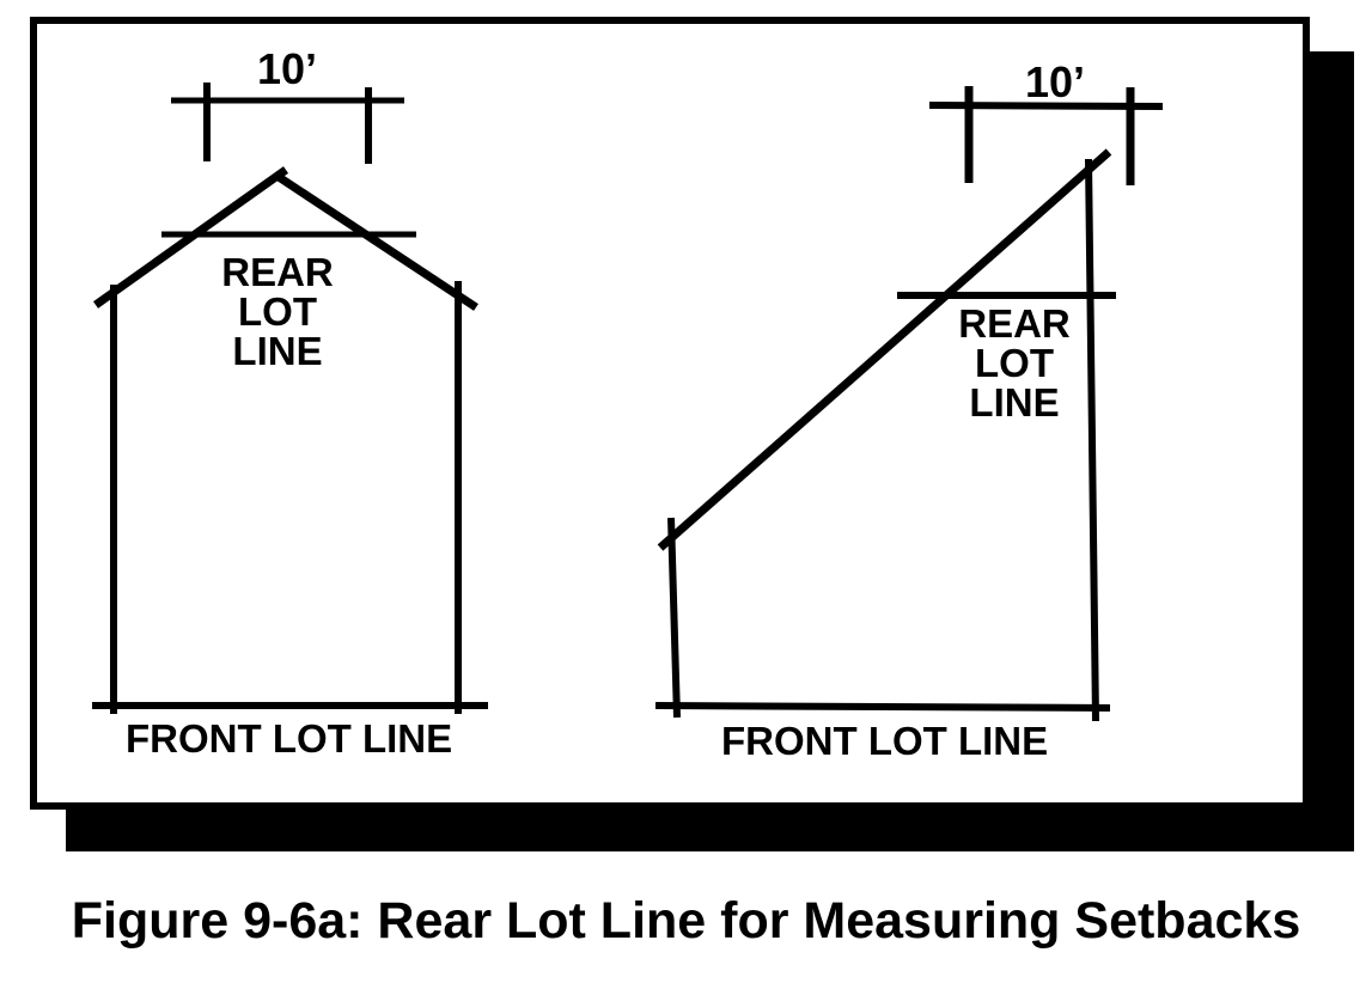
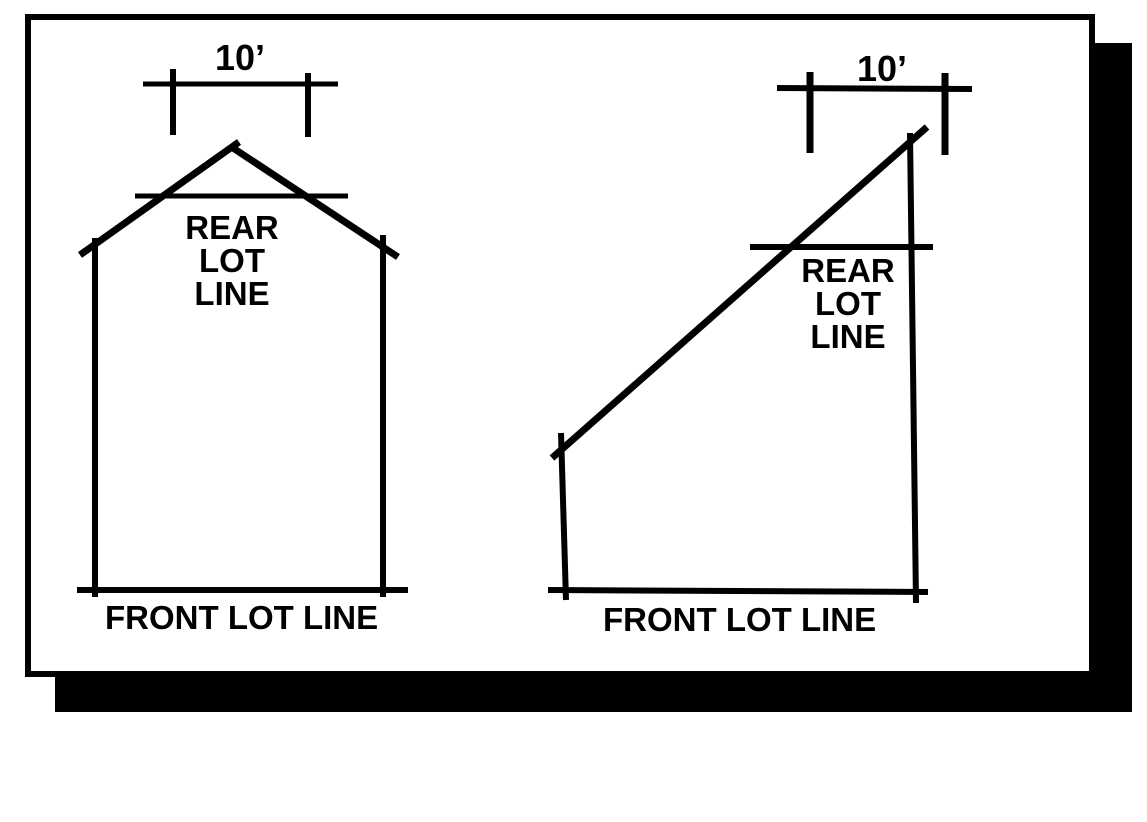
  10’
  REAR
  LOT
  LINE
  FRONT LOT LINE
  10’
  REAR
  LOT
  LINE
  FRONT LOT LINE
- Figure 9-6a: Rear Lot Line for Measuring Setbacks
